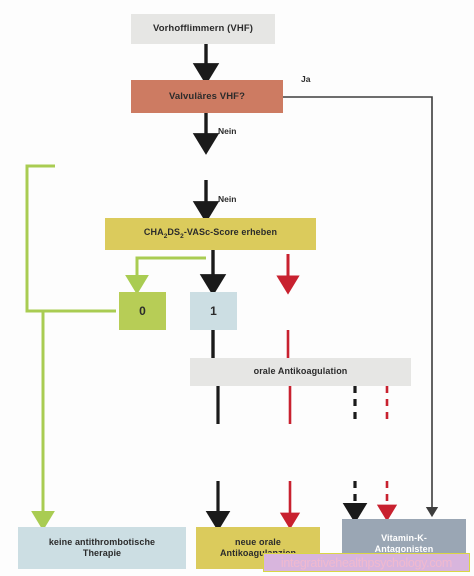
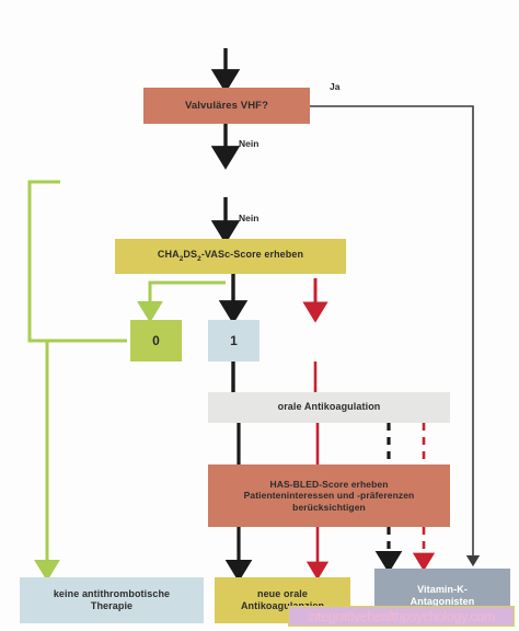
  Ja
  Nein
  Nein
- Vorhofflimmern (VHF)
  Valvuläres VHF?
  CHA DS -VASc-Score erheben
  0
  1
  orale Antikoagulation
+ HAS-BLED-Score erheben
+ Patienteninteressen und -präferenzen
+ berücksichtigen
  keine antithrombotische
  Therapie
  neue orale
  Vitamin-K-
  Antagonisten
  integrativehealthpsychology.com
